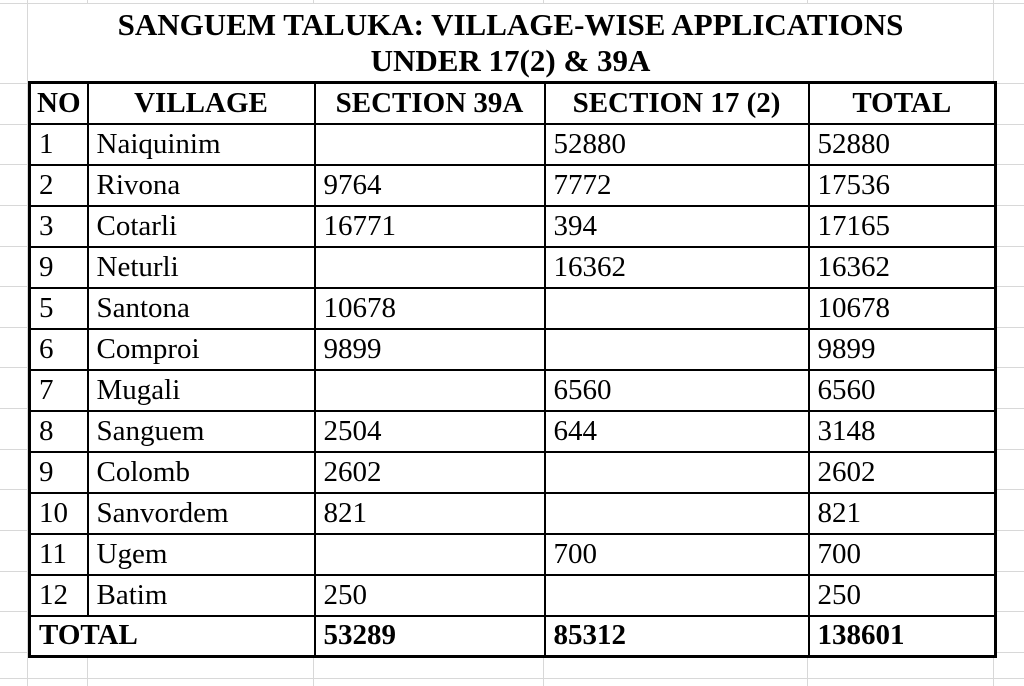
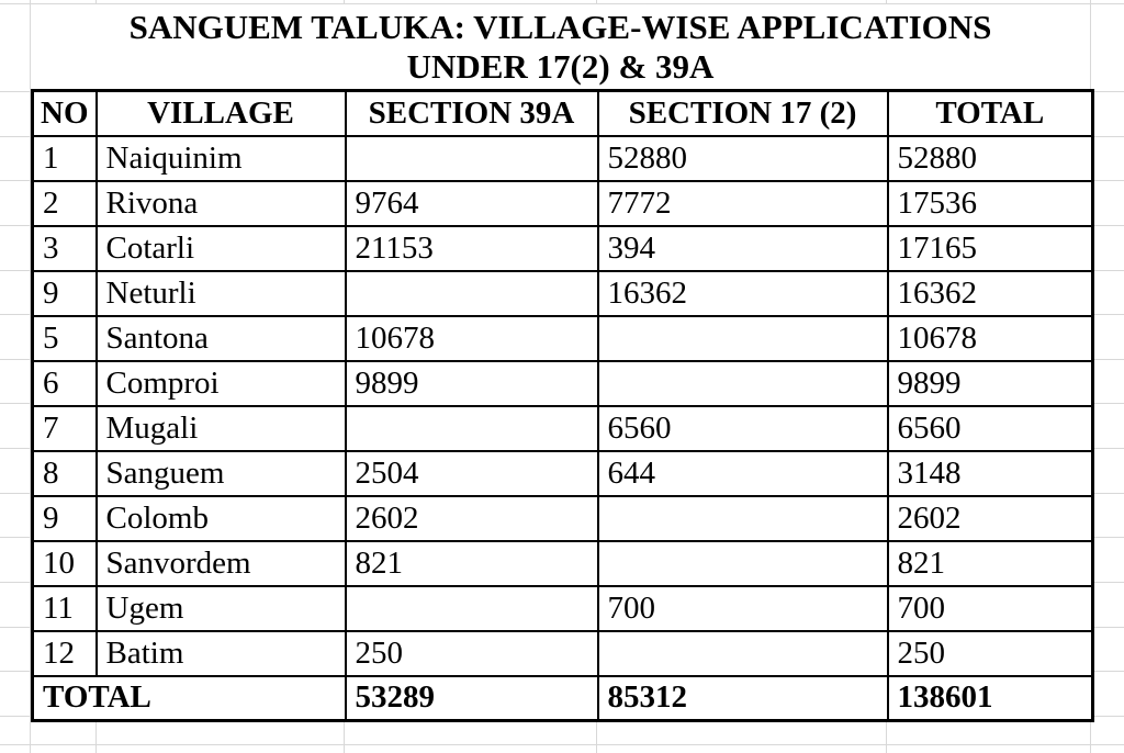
  SANGUEM TALUKA: VILLAGE-WISE APPLICATIONS
  UNDER 17(2) & 39A
  NO	VILLAGE	SECTION 39A	SECTION 17 (2)	TOTAL
  1	Naiquinim		52880	52880
  2	Rivona	9764	7772	17536
- 3	Cotarli	16771	394	17165
+ 3	Cotarli	21153	394	17165
  9	Neturli		16362	16362
  5	Santona	10678		10678
  6	Comproi	9899		9899
  7	Mugali		6560	6560
  8	Sanguem	2504	644	3148
  9	Colomb	2602		2602
  10	Sanvordem	821		821
  11	Ugem		700	700
  12	Batim	250		250
  TOTAL	53289	85312	138601
